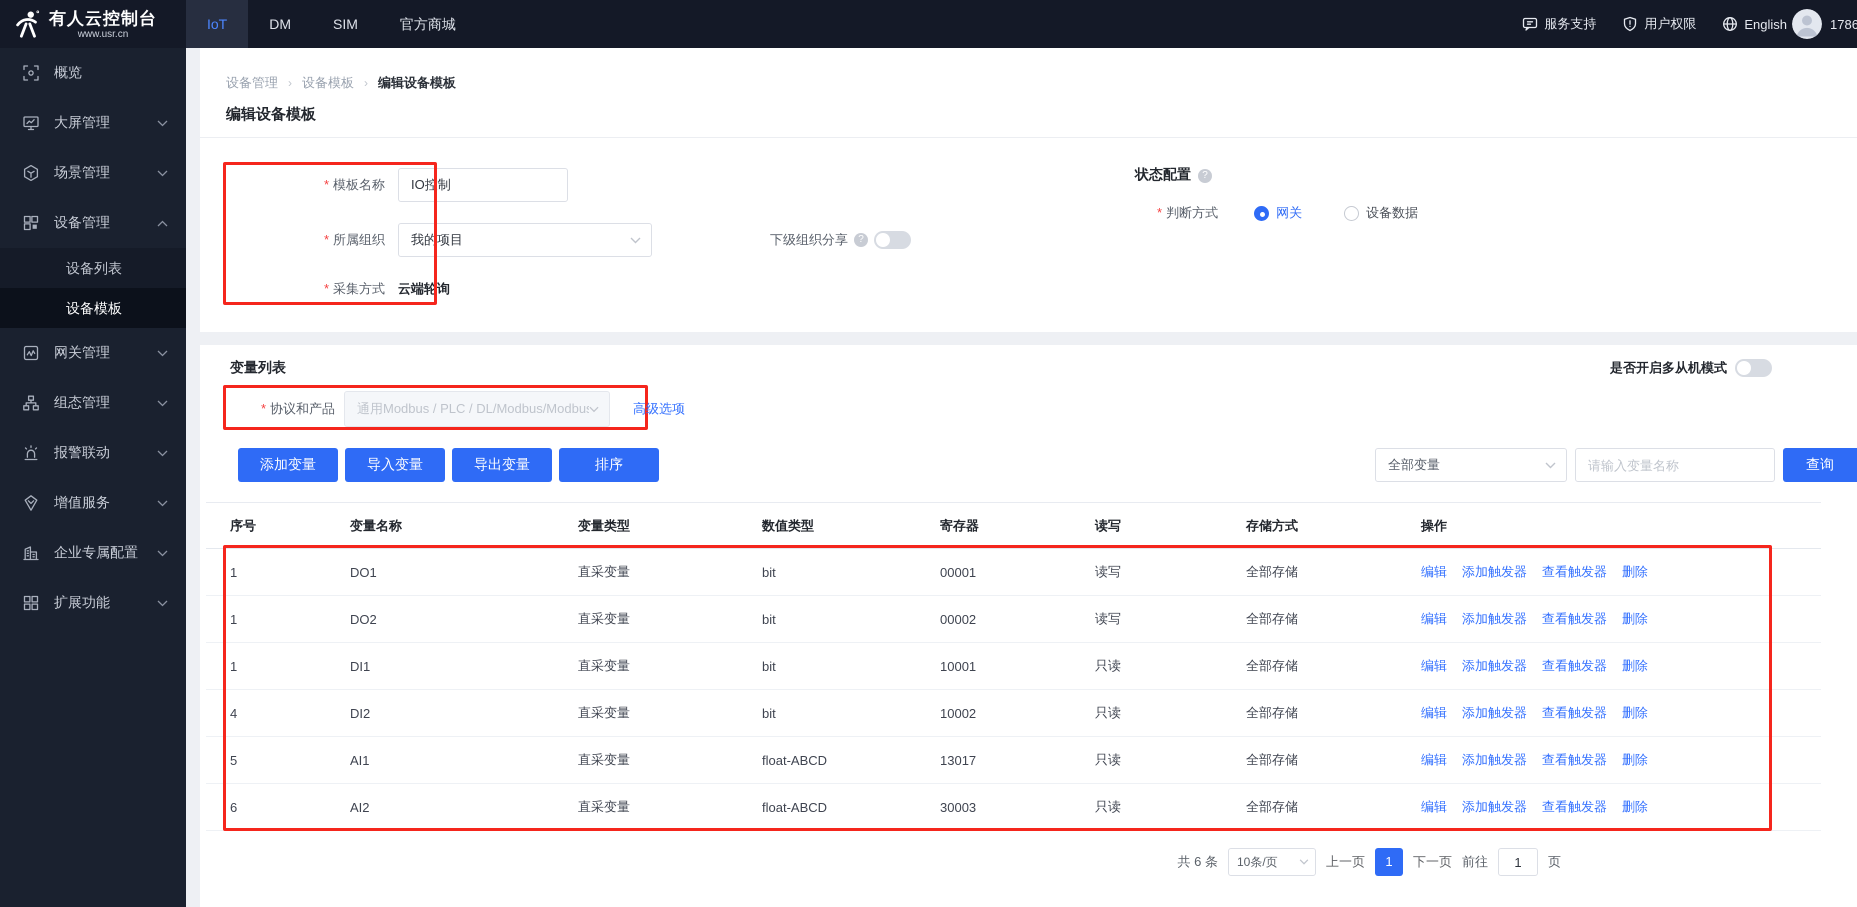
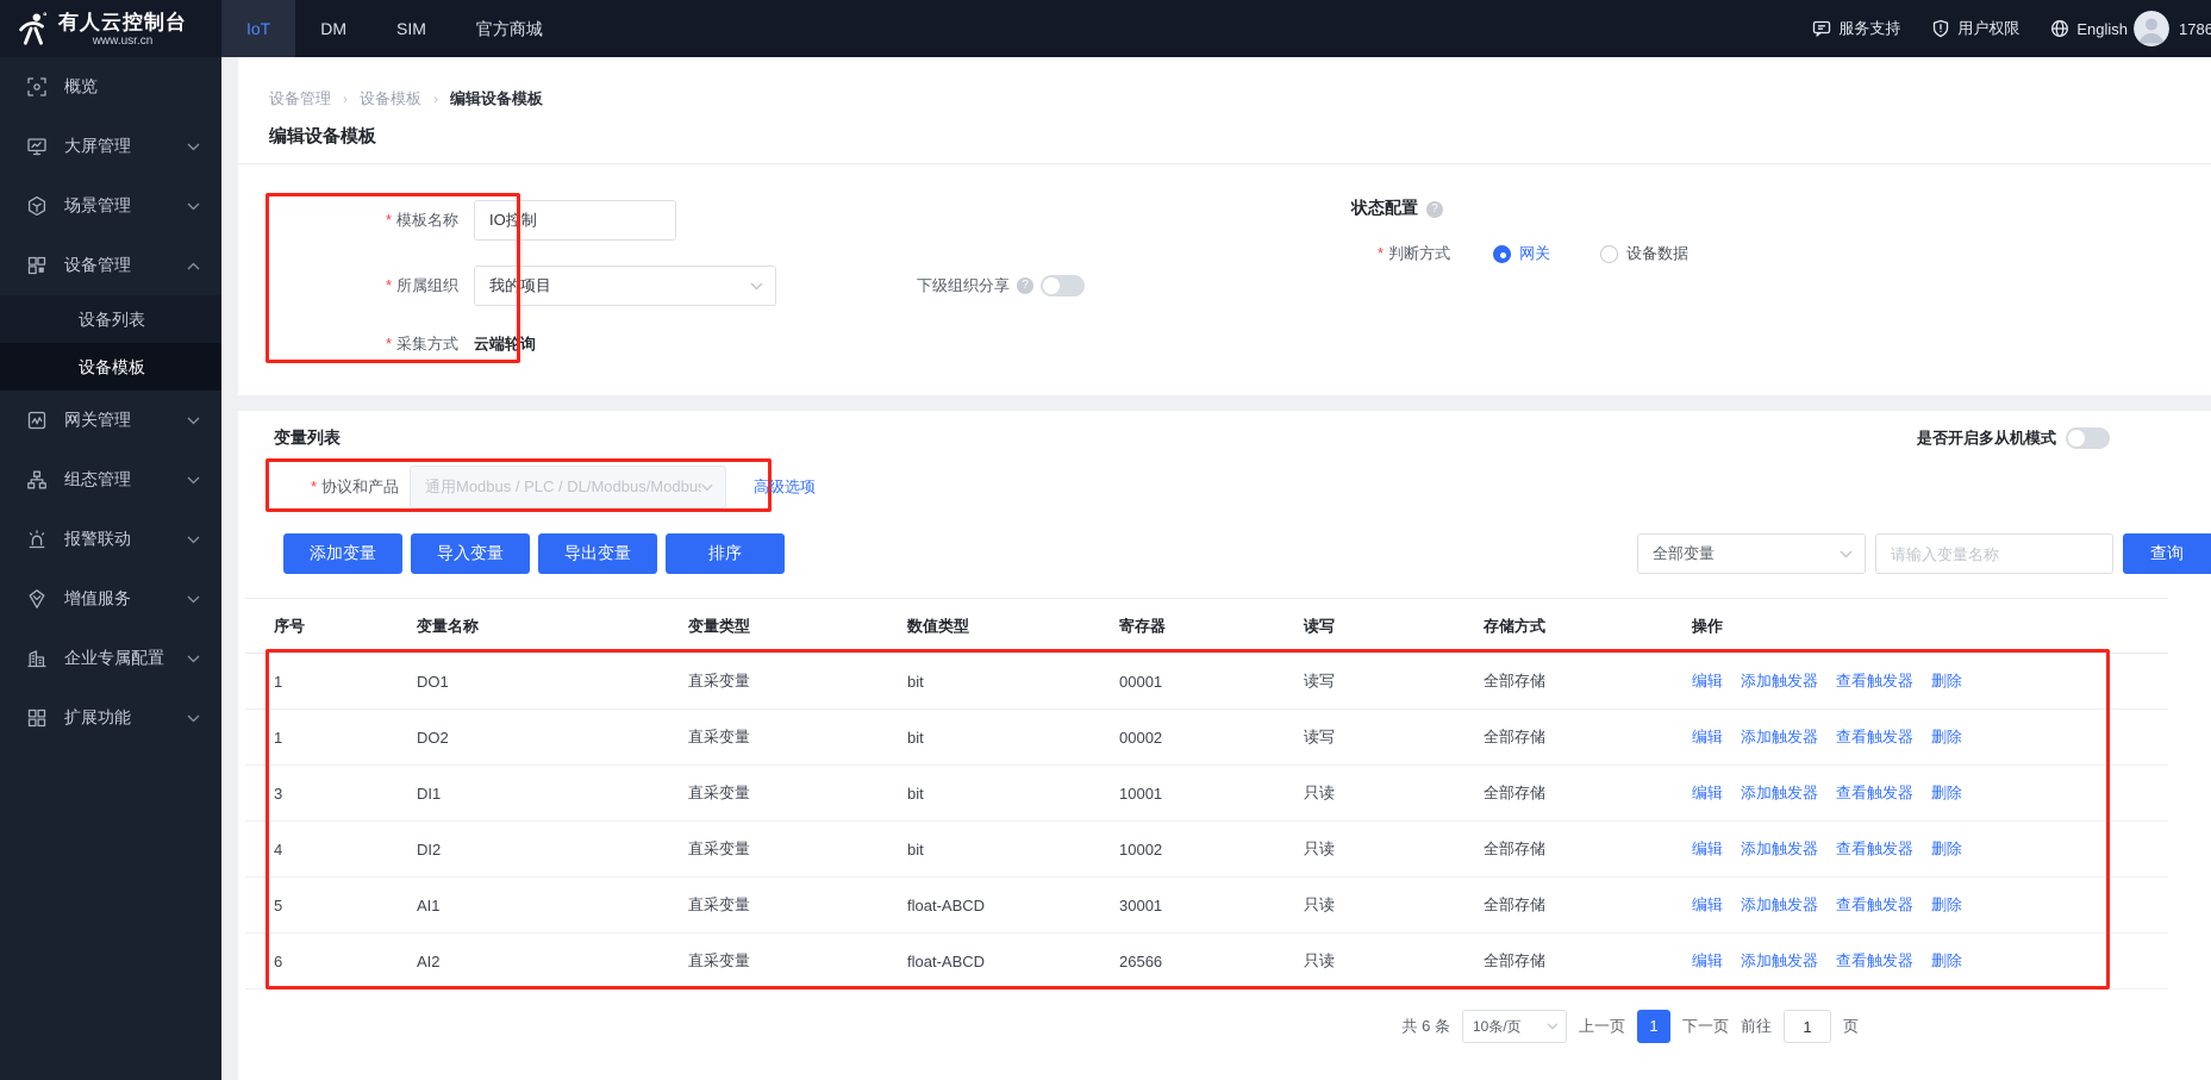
  有人云控制台
  www.usr.cn
  IoT
  DM
  SIM
  官方商城
  服务支持
  用户权限
  English
  1786
  概览
  大屏管理
  场景管理
  设备管理
  设备列表
  设备模板
  网关管理
  组态管理
  报警联动
  增值服务
  企业专属配置
  扩展功能
  设备管理
  ›
  设备模板
  ›
  编辑设备模板
  编辑设备模板
  * 模板名称
  IO控制
  * 所属组织
  我的项目
  下级组织分享
  * 采集方式
  云端轮询
  状态配置
  * 判断方式
  网关
  设备数据
  变量列表
  是否开启多从机模式
  * 协议和产品
  通用Modbus / PLC / DL/Modbus/Modbu
  高级选项
  添加变量
  导入变量
  导出变量
  排序
  全部变量
  请输入变量名称
  查询
  序号	变量名称	变量类型	数值类型	寄存器	读写	存储方式	操作
  1	DO1	直采变量	bit	00001	读写	全部存储	编辑 添加触发器 查看触发器 删除
  1	DO2	直采变量	bit	00002	读写	全部存储	编辑 添加触发器 查看触发器 删除
- 1	DI1	直采变量	bit	10001	只读	全部存储	编辑 添加触发器 查看触发器 删除
+ 3	DI1	直采变量	bit	10001	只读	全部存储	编辑 添加触发器 查看触发器 删除
  4	DI2	直采变量	bit	10002	只读	全部存储	编辑 添加触发器 查看触发器 删除
- 5	AI1	直采变量	float-ABCD	13017	只读	全部存储	编辑 添加触发器 查看触发器 删除
+ 5	AI1	直采变量	float-ABCD	30001	只读	全部存储	编辑 添加触发器 查看触发器 删除
- 6	AI2	直采变量	float-ABCD	30003	只读	全部存储	编辑 添加触发器 查看触发器 删除
+ 6	AI2	直采变量	float-ABCD	26566	只读	全部存储	编辑 添加触发器 查看触发器 删除
  共 6 条
  10条/页
  上一页
  1
  下一页
  前往
  1
  页
